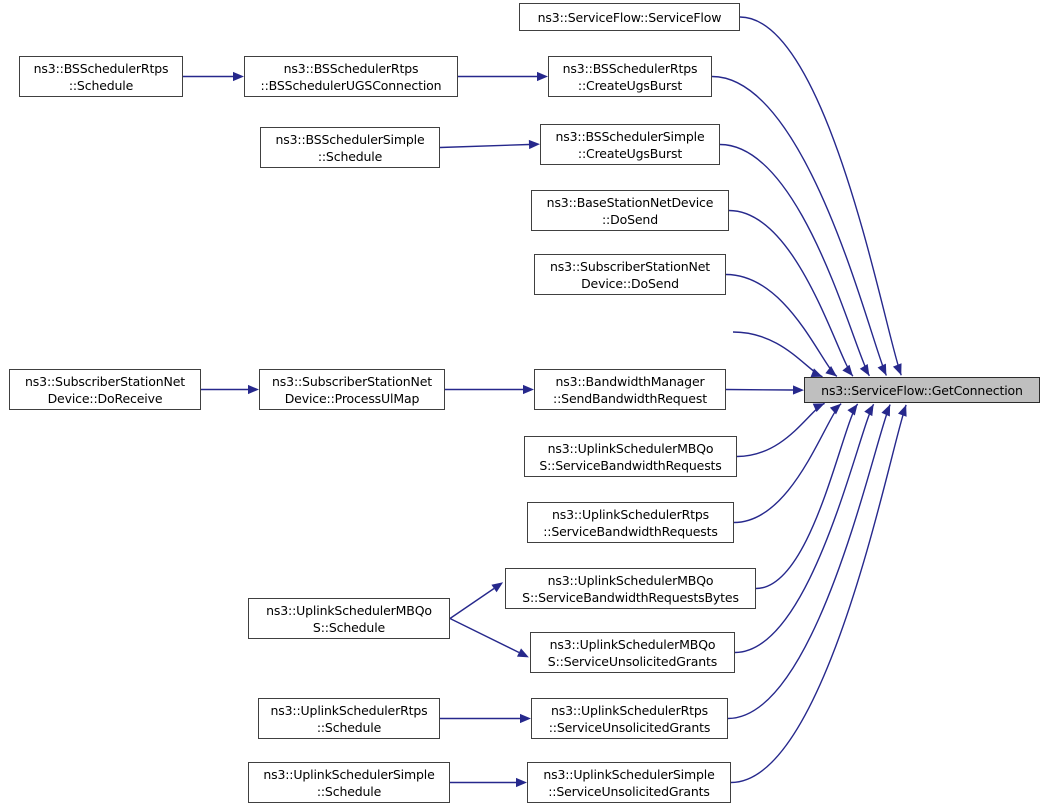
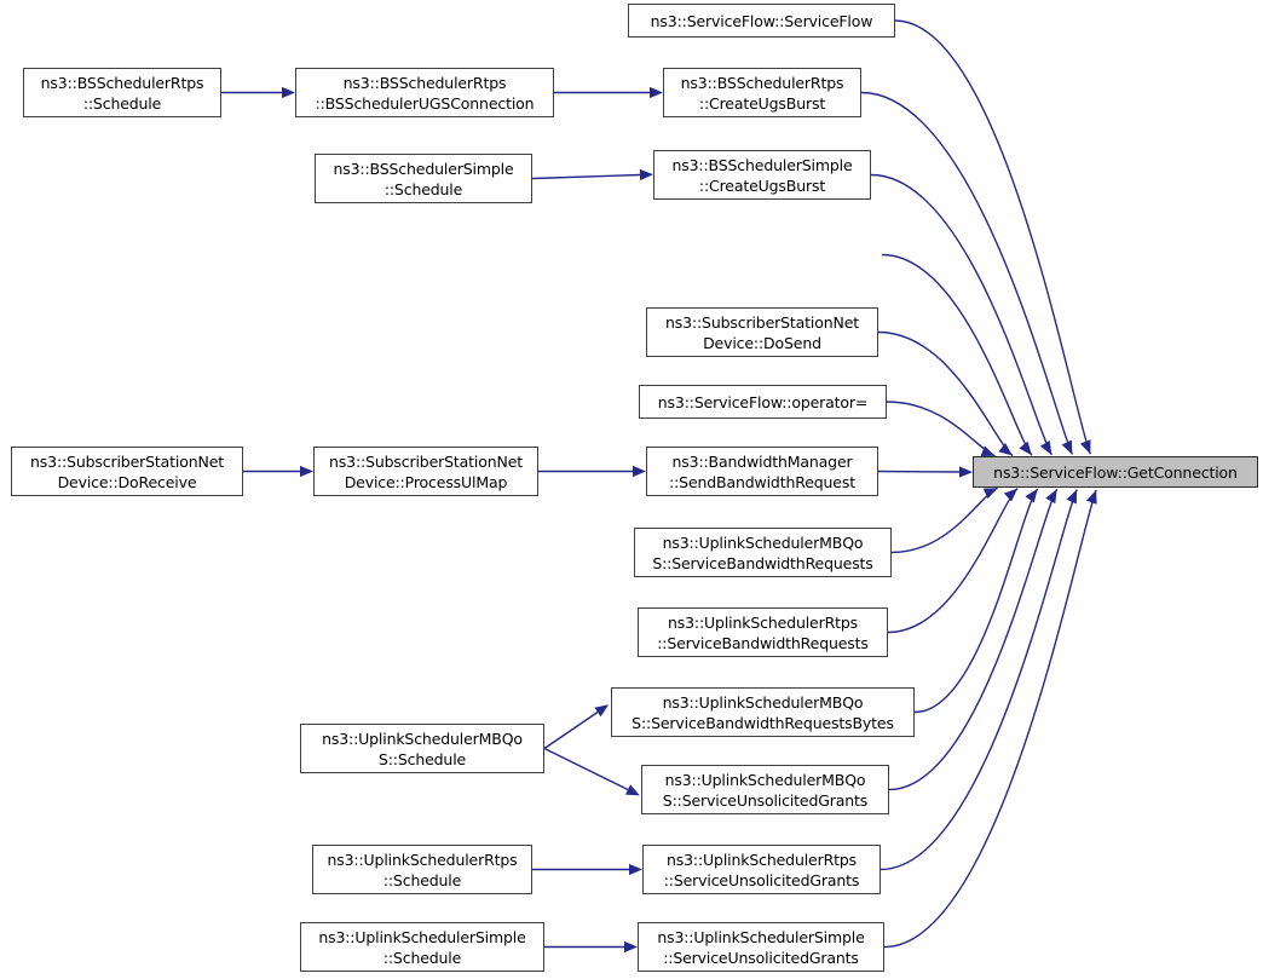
  ns3::ServiceFlow::ServiceFlow
  ns3::BSSchedulerRtps
  ::Schedule
  ns3::BSSchedulerRtps
  ::BSSchedulerUGSConnection
  ns3::BSSchedulerRtps
  ::CreateUgsBurst
  ns3::BSSchedulerSimple
  ::Schedule
  ns3::BSSchedulerSimple
  ::CreateUgsBurst
- ns3::BaseStationNetDevice
- ::DoSend
  ns3::SubscriberStationNet
  Device::DoSend
+ ns3::ServiceFlow::operator=
  ns3::SubscriberStationNet
  Device::DoReceive
  ns3::SubscriberStationNet
  Device::ProcessUlMap
  ns3::BandwidthManager
  ::SendBandwidthRequest
  ns3::ServiceFlow::GetConnection
  ns3::UplinkSchedulerMBQo
  S::ServiceBandwidthRequests
  ns3::UplinkSchedulerRtps
  ::ServiceBandwidthRequests
  ns3::UplinkSchedulerMBQo
  S::Schedule
  ns3::UplinkSchedulerMBQo
  S::ServiceBandwidthRequestsBytes
  ns3::UplinkSchedulerMBQo
  S::ServiceUnsolicitedGrants
  ns3::UplinkSchedulerRtps
  ::Schedule
  ns3::UplinkSchedulerRtps
  ::ServiceUnsolicitedGrants
  ns3::UplinkSchedulerSimple
  ::Schedule
  ns3::UplinkSchedulerSimple
  ::ServiceUnsolicitedGrants
